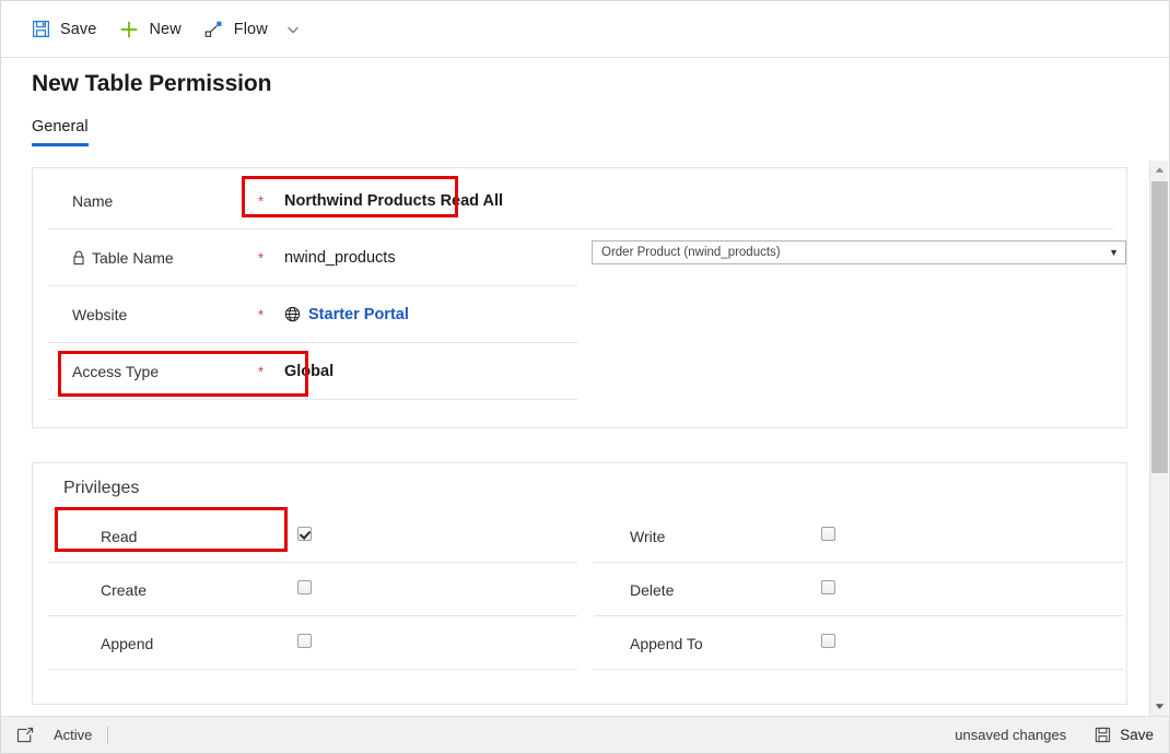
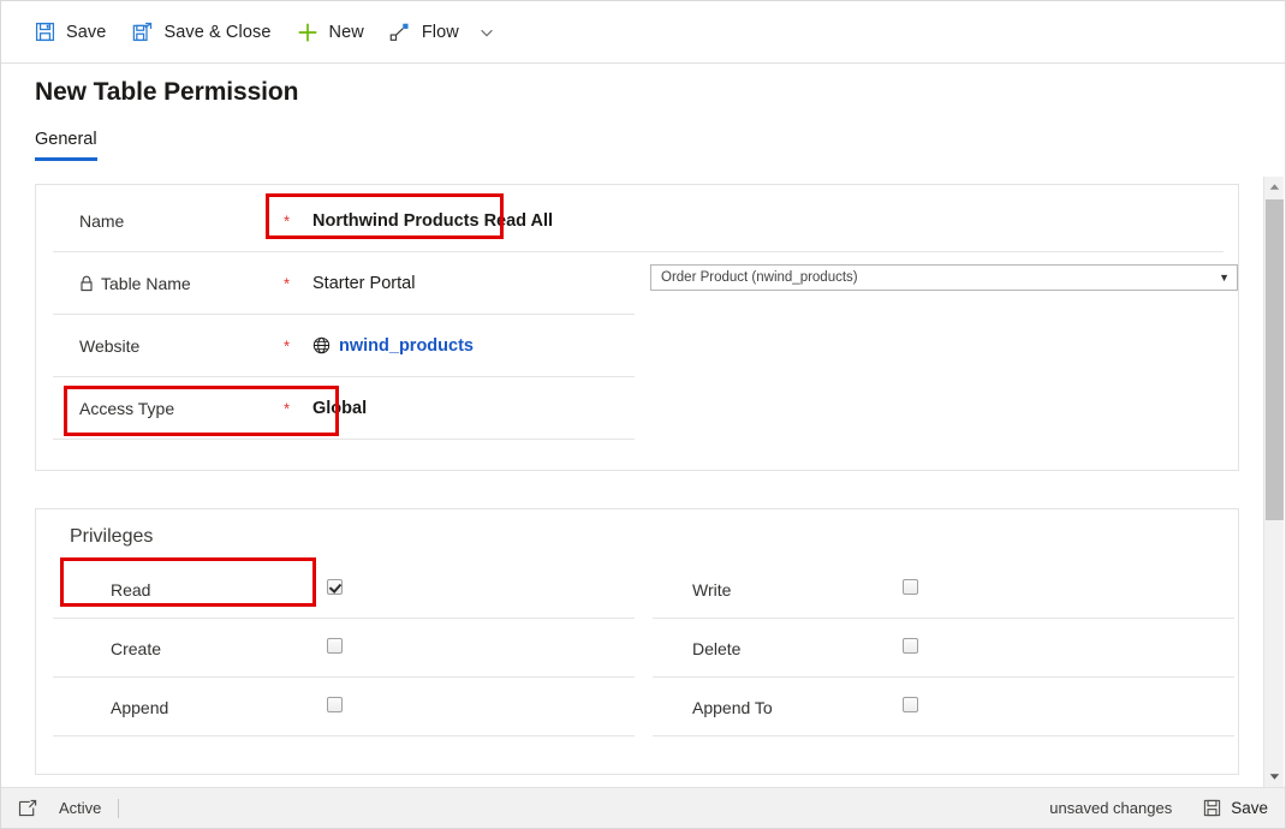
  Save
+ Save & Close
  New
  Flow
  New Table Permission
  General
  Name
  *
  Northwind Products Read All
  Table Name
  *
- nwind_products
+ Starter Portal
  Order Product (nwind_products)
  ▼
  Website
  *
- Starter Portal
+ nwind_products
  Access Type
  *
  Global
  Privileges
  Read
  Create
  Append
  Write
  Delete
  Append To
  Active
  unsaved changes
  Save
